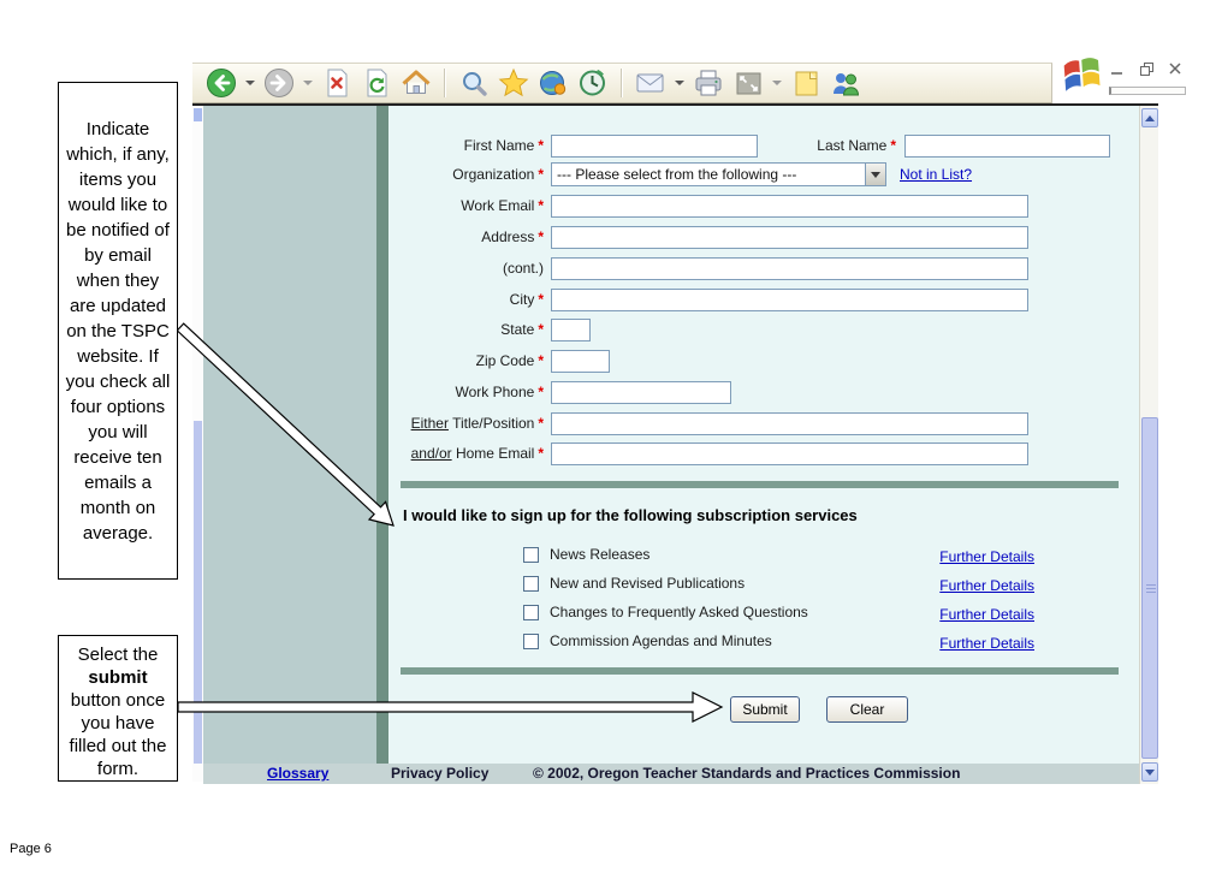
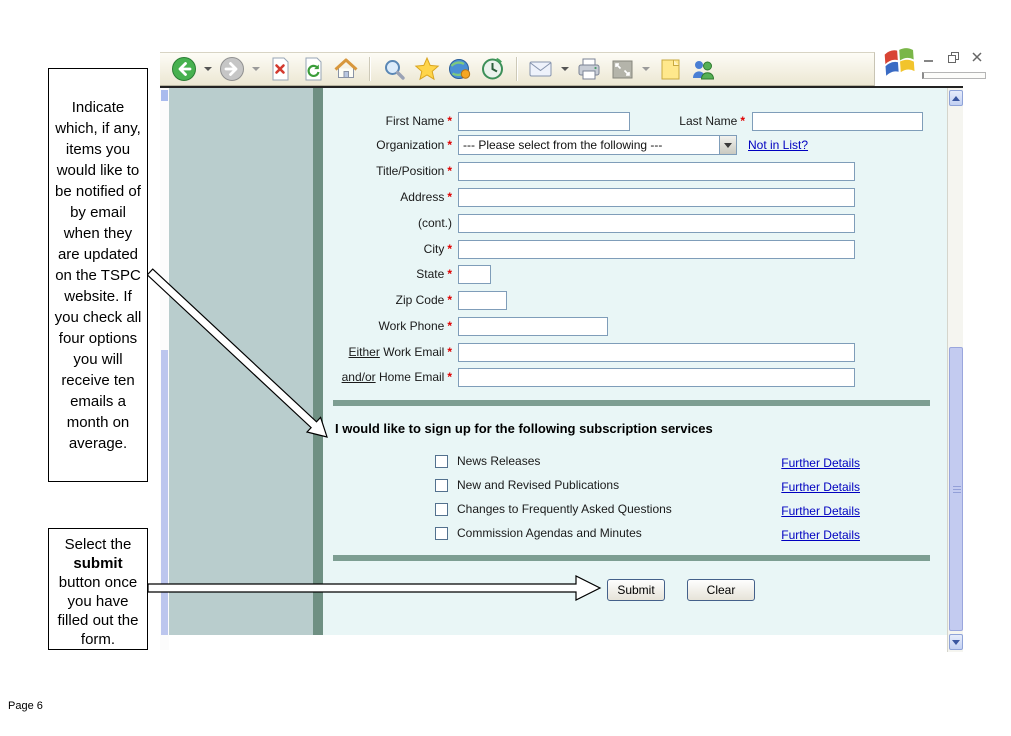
  First Name *
  Last Name *
  Organization *
  --- Please select from the following ---
  Not in List?
- Work Email *
+ Title/Position *
  Address *
  (cont.)
  City *
  State *
  Zip Code *
  Work Phone *
- Either Title/Position *
+ Either Work Email *
  and/or Home Email *
  I would like to sign up for the following subscription services
  News Releases
  Further Details
  New and Revised Publications
  Further Details
  Changes to Frequently Asked Questions
  Further Details
  Commission Agendas and Minutes
  Further Details
  Submit
  Clear
- Glossary
- Privacy Policy
- © 2002, Oregon Teacher Standards and Practices Commission
  Indicate which, if any, items you would like to be notified of by email when they are updated on the TSPC website. If you check all four options you will receive ten emails a month on average.
  Select the submit button once you have filled out the form.
  Page 6
